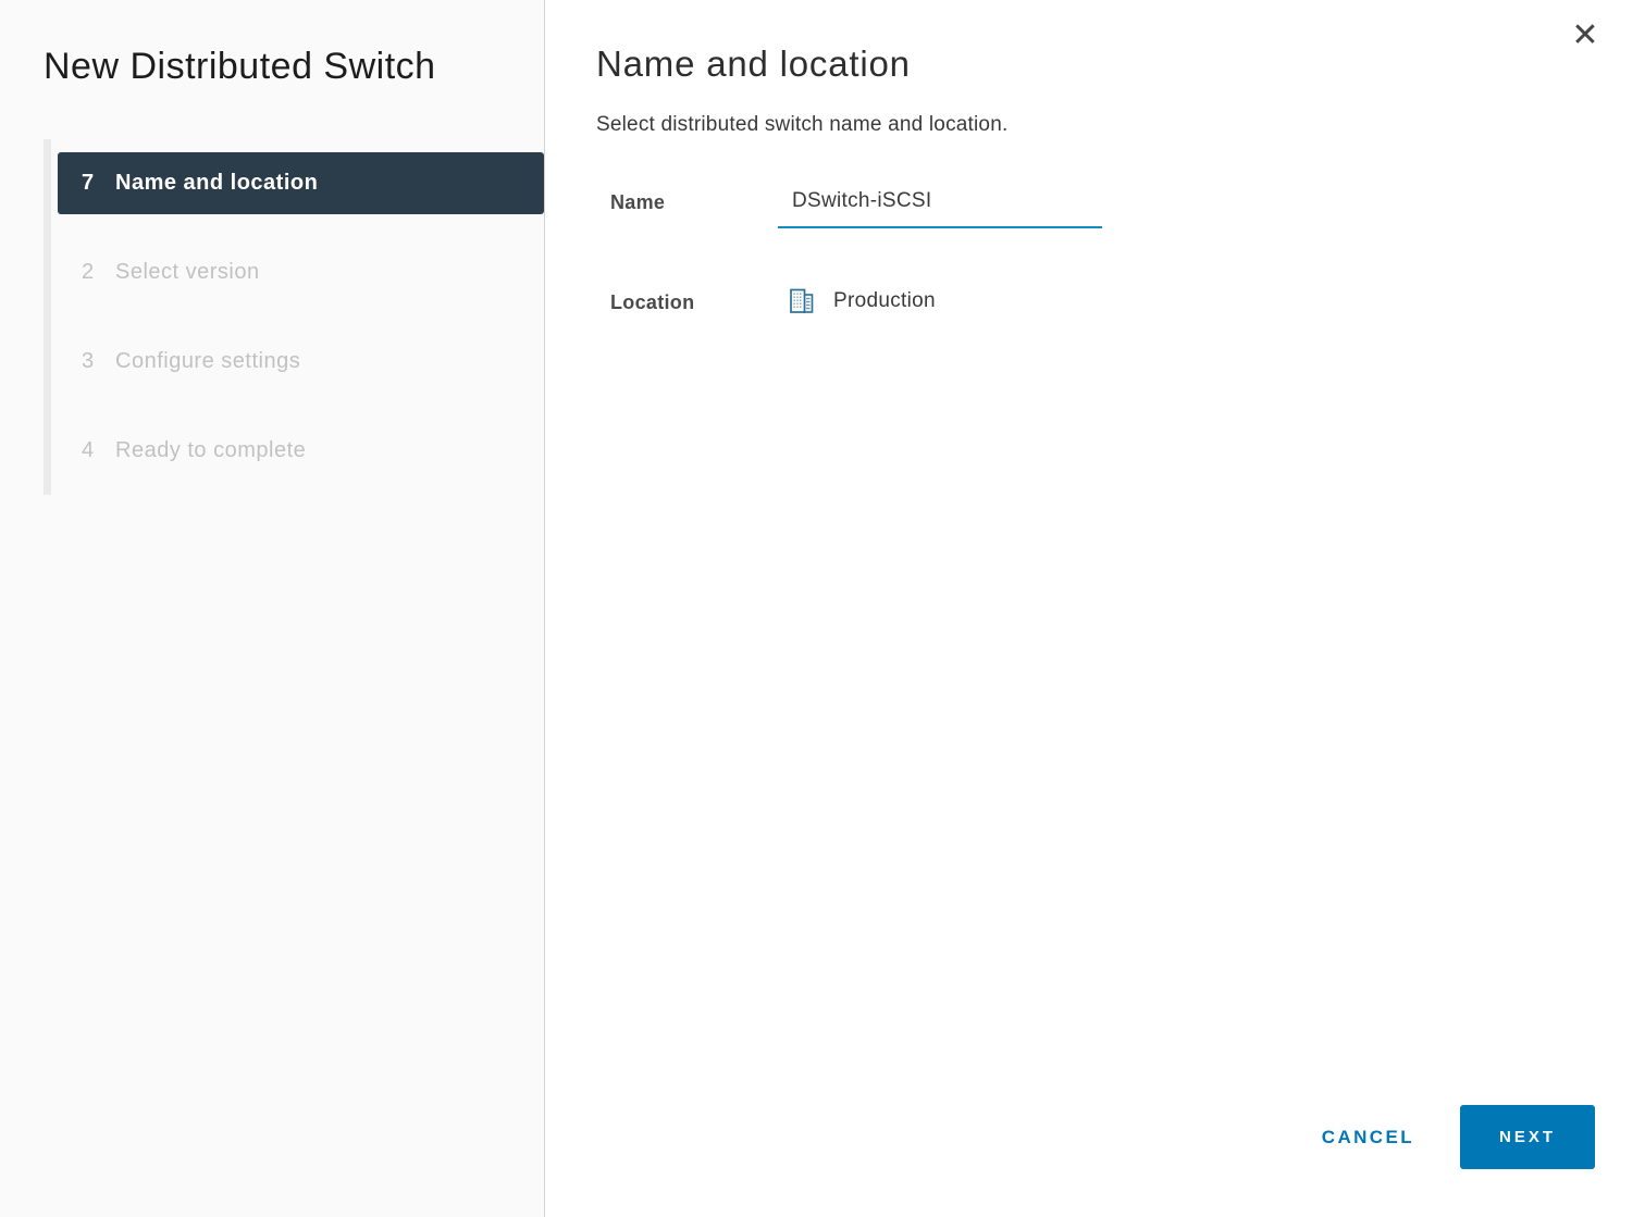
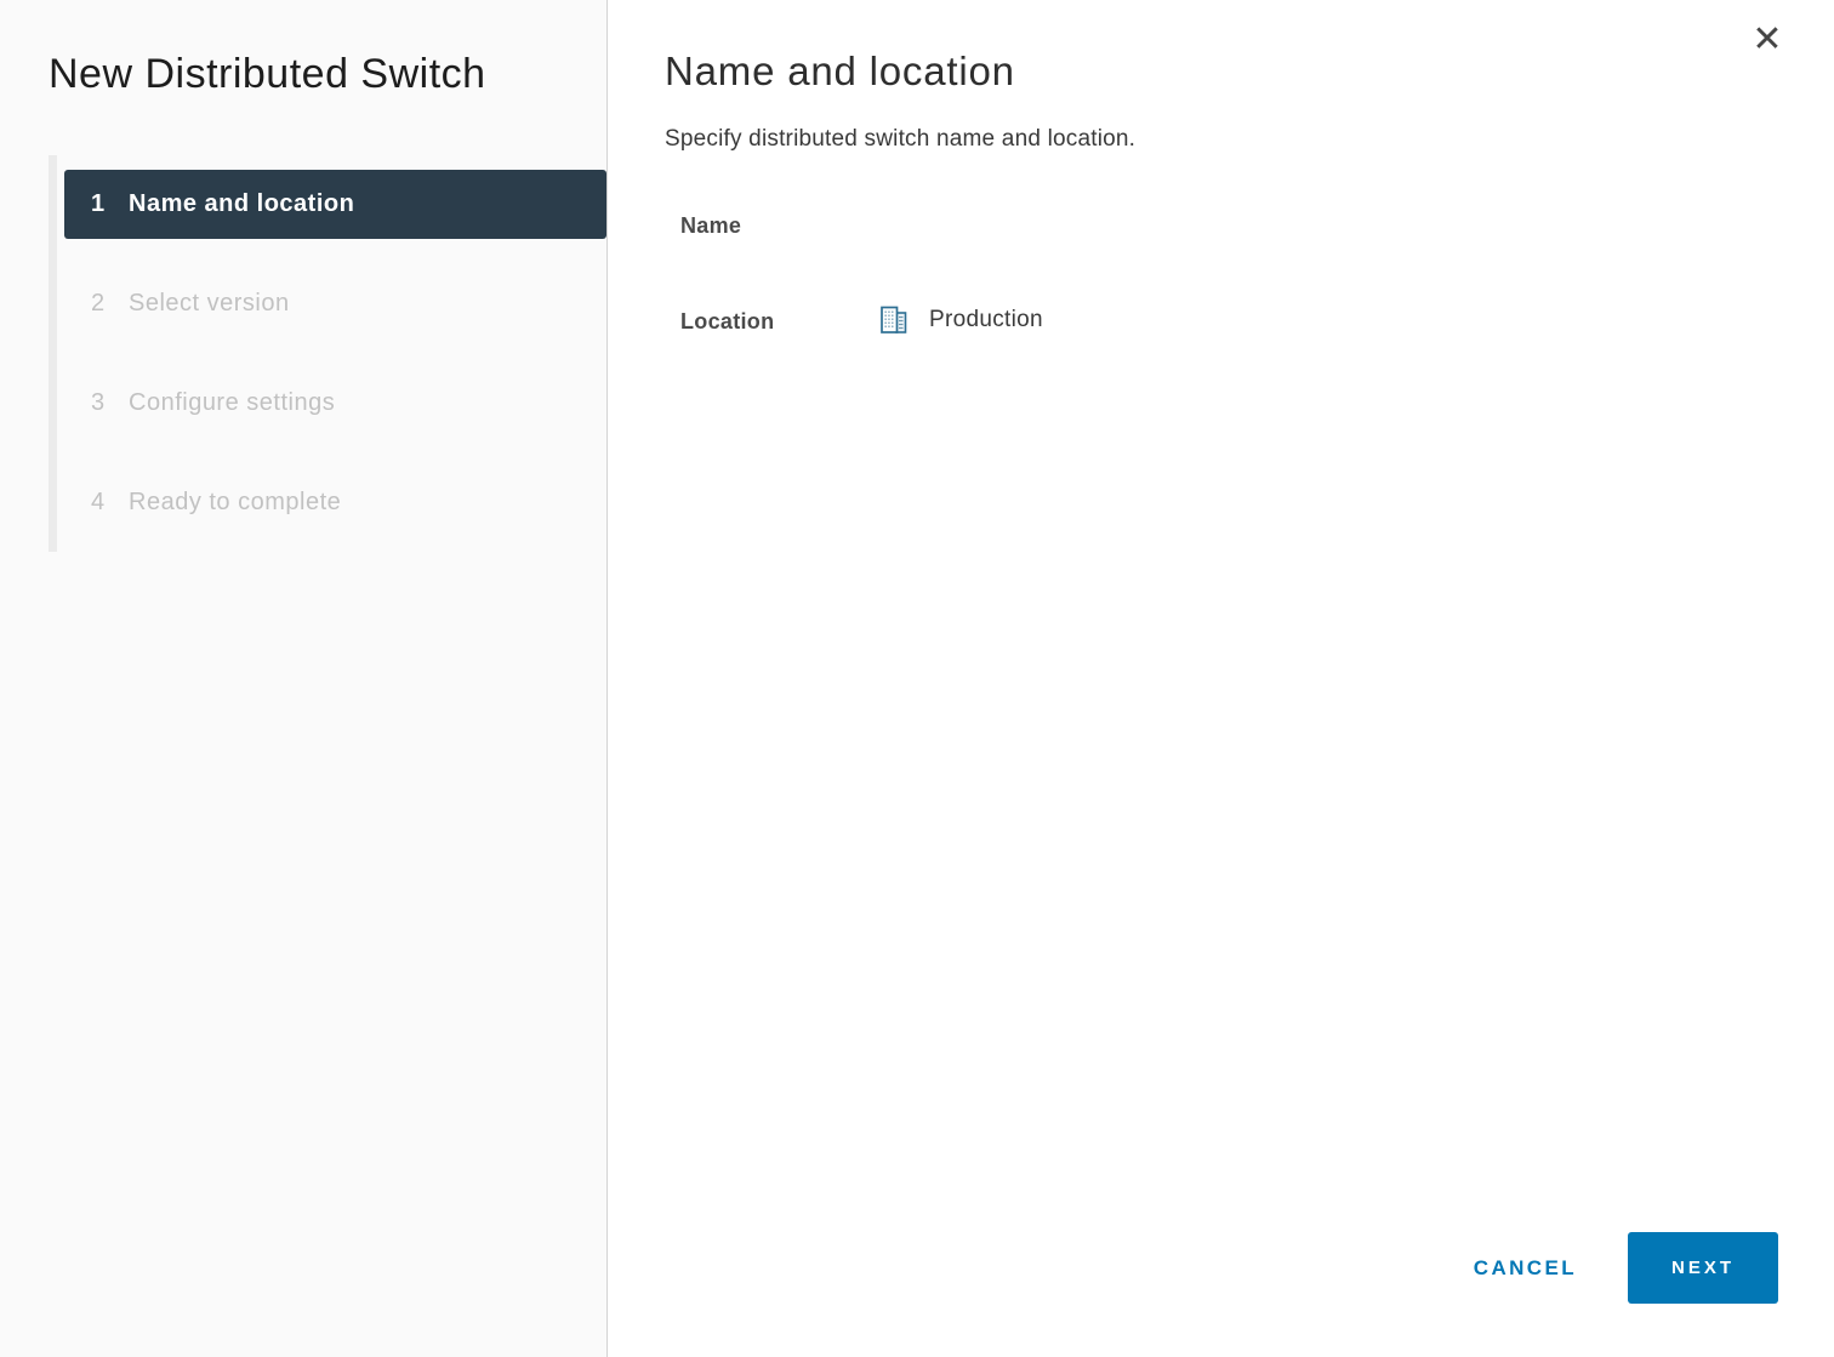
  New Distributed Switch
- 7
+ 1
  Name and location
  2
  Select version
  3
  Configure settings
  4
  Ready to complete
  Name and location
- Select distributed switch name and location.
+ Specify distributed switch name and location.
  ✕
  Name
- DSwitch-iSCSI
  Location
  Production
  CANCEL
  NEXT
